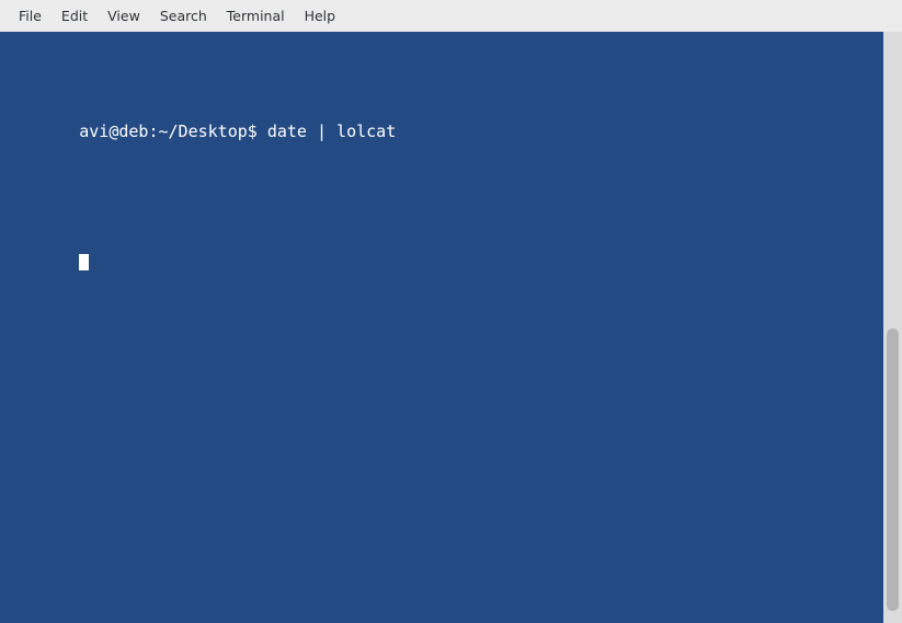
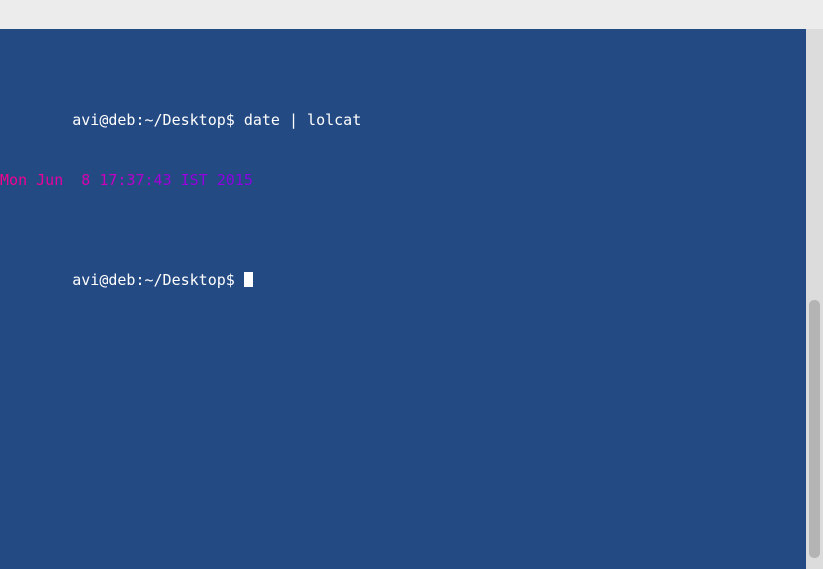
- File
- Edit
- View
- Search
- Terminal
- Help
  avi@deb:~/Desktop$ date | lolcat
+ Mon Jun 8 17:37:43 IST 2015
+ avi@deb:~/Desktop$
